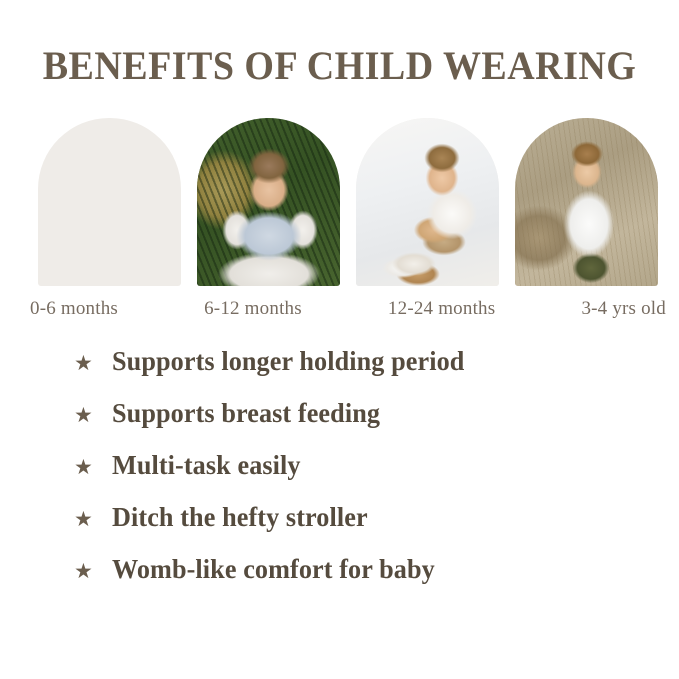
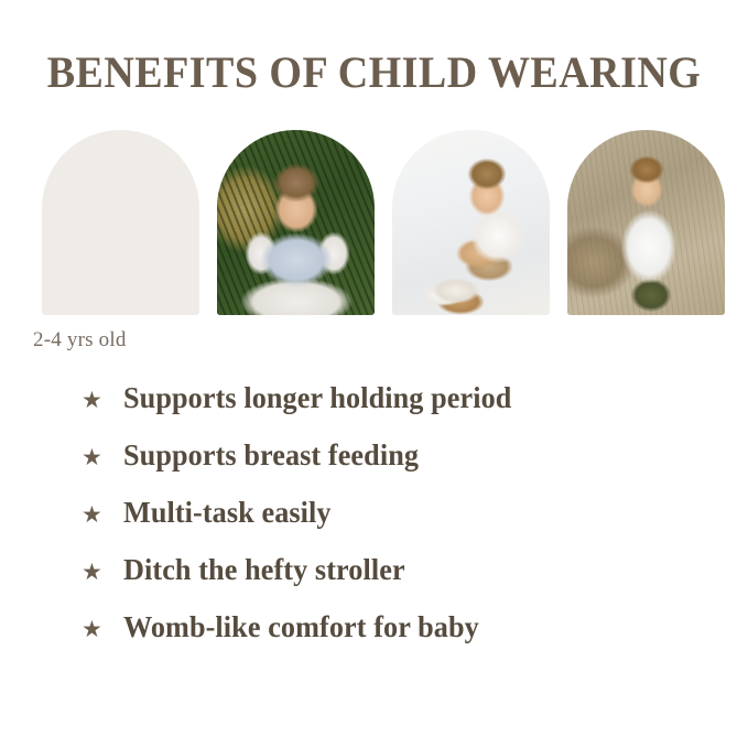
  BENEFITS OF CHILD WEARING
- 0-6 months
- 6-12 months
- 12-24 months
- 3-4 yrs old
+ 2-4 yrs old
  ★
  Supports longer holding period
  ★
  Supports breast feeding
  ★
  Multi-task easily
  ★
  Ditch the hefty stroller
  ★
  Womb-like comfort for baby
